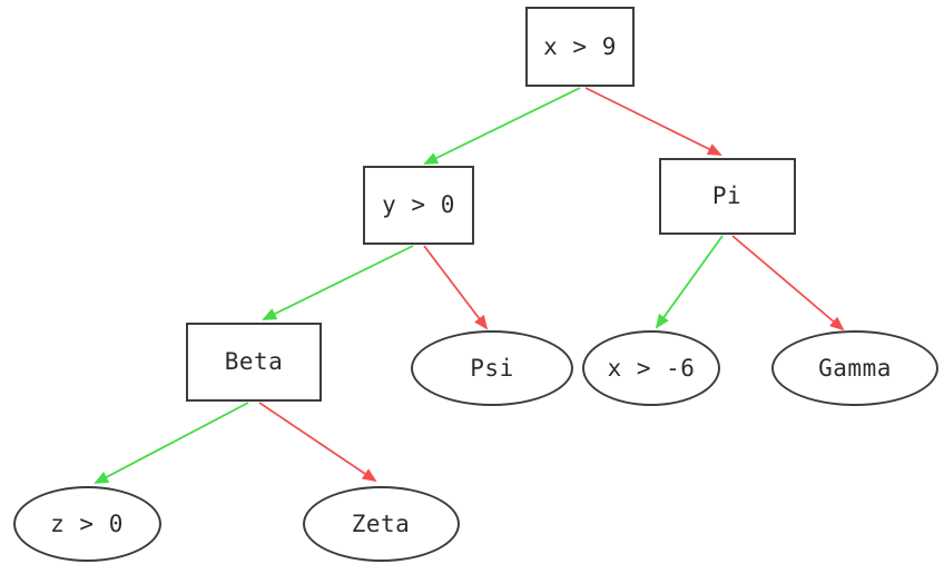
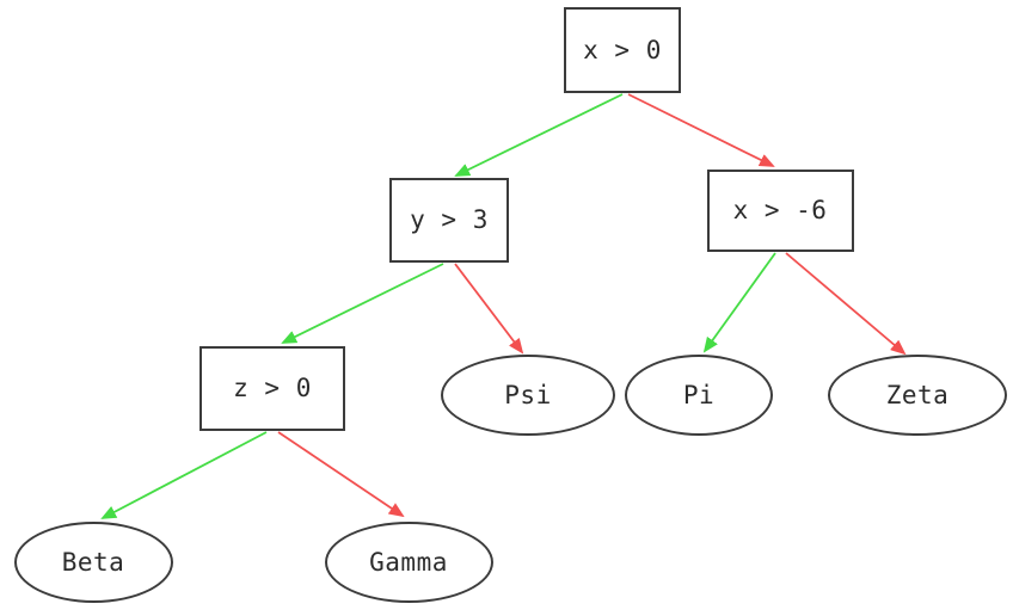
- x > 9
+ x > 0
- y > 0
+ y > 3
- Pi
+ x > -6
- Beta
+ z > 0
  Psi
- x > -6
+ Pi
- Gamma
+ Zeta
- z > 0
+ Beta
- Zeta
+ Gamma
